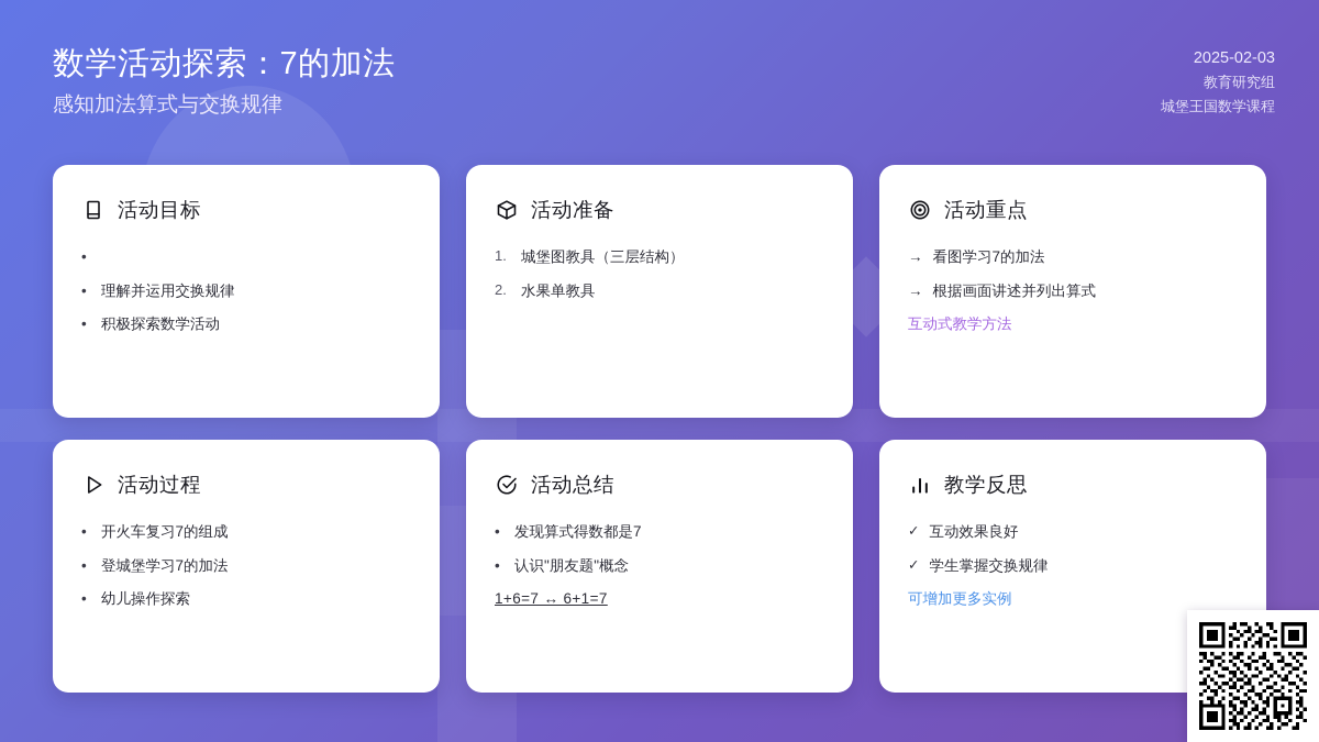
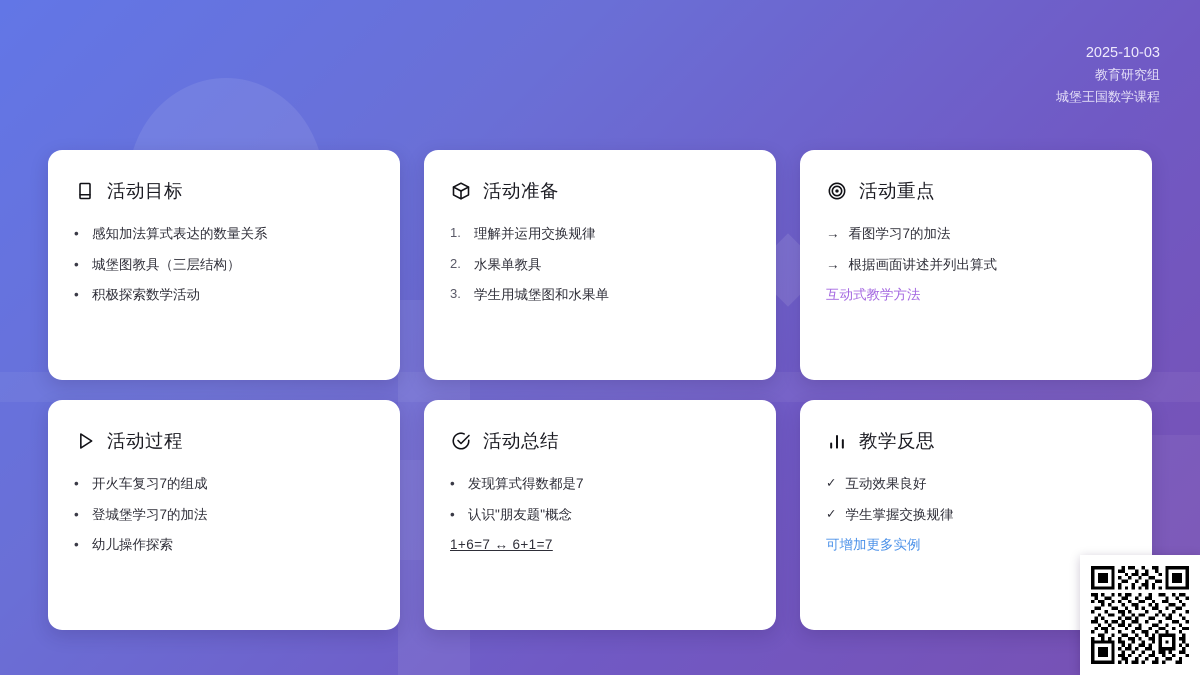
- 数学活动探索：7的加法
- 感知加法算式与交换规律
- 2025-02-03
+ 2025-10-03
  教育研究组
  城堡王国数学课程
  活动目标
  •
+ 感知加法算式表达的数量关系
  •
- 理解并运用交换规律
+ 城堡图教具（三层结构）
  •
  积极探索数学活动
  活动准备
  1.
- 城堡图教具（三层结构）
+ 理解并运用交换规律
  2.
  水果单教具
+ 3.
+ 学生用城堡图和水果单
  活动重点
  →
  看图学习7的加法
  →
  根据画面讲述并列出算式
  互动式教学方法
  活动过程
  •
  开火车复习7的组成
  •
  登城堡学习7的加法
  •
  幼儿操作探索
  活动总结
  •
  发现算式得数都是7
  •
  认识"朋友题"概念
  1+6=7 ↔ 6+1=7
  教学反思
  ✓
  互动效果良好
  ✓
  学生掌握交换规律
  可增加更多实例
